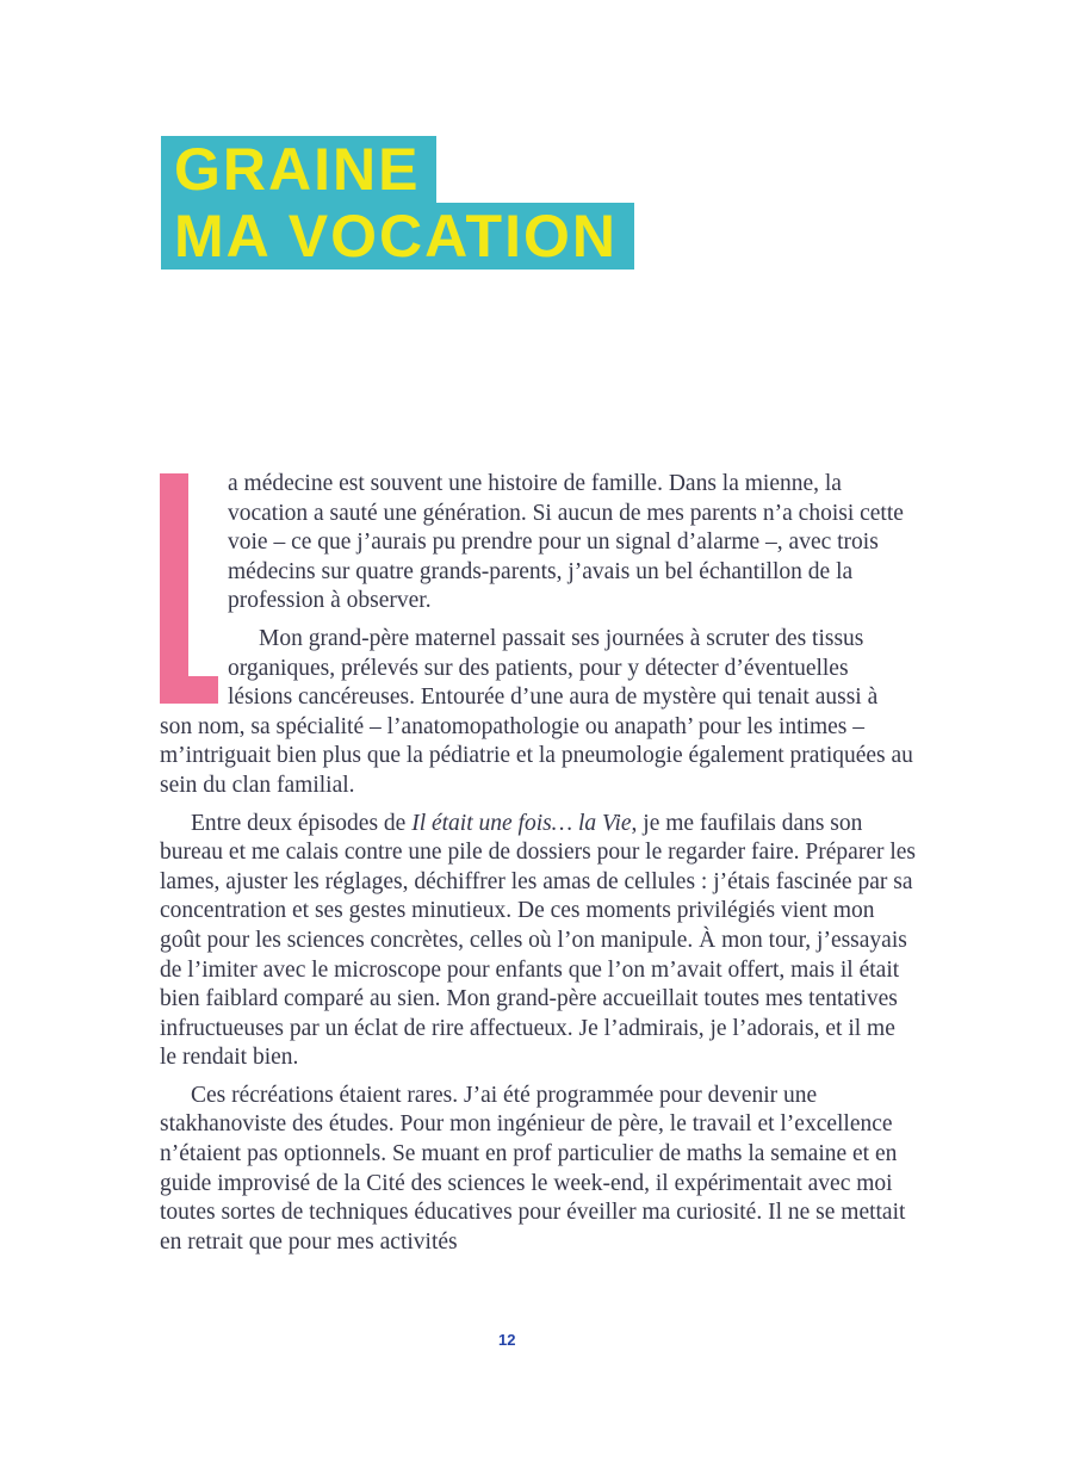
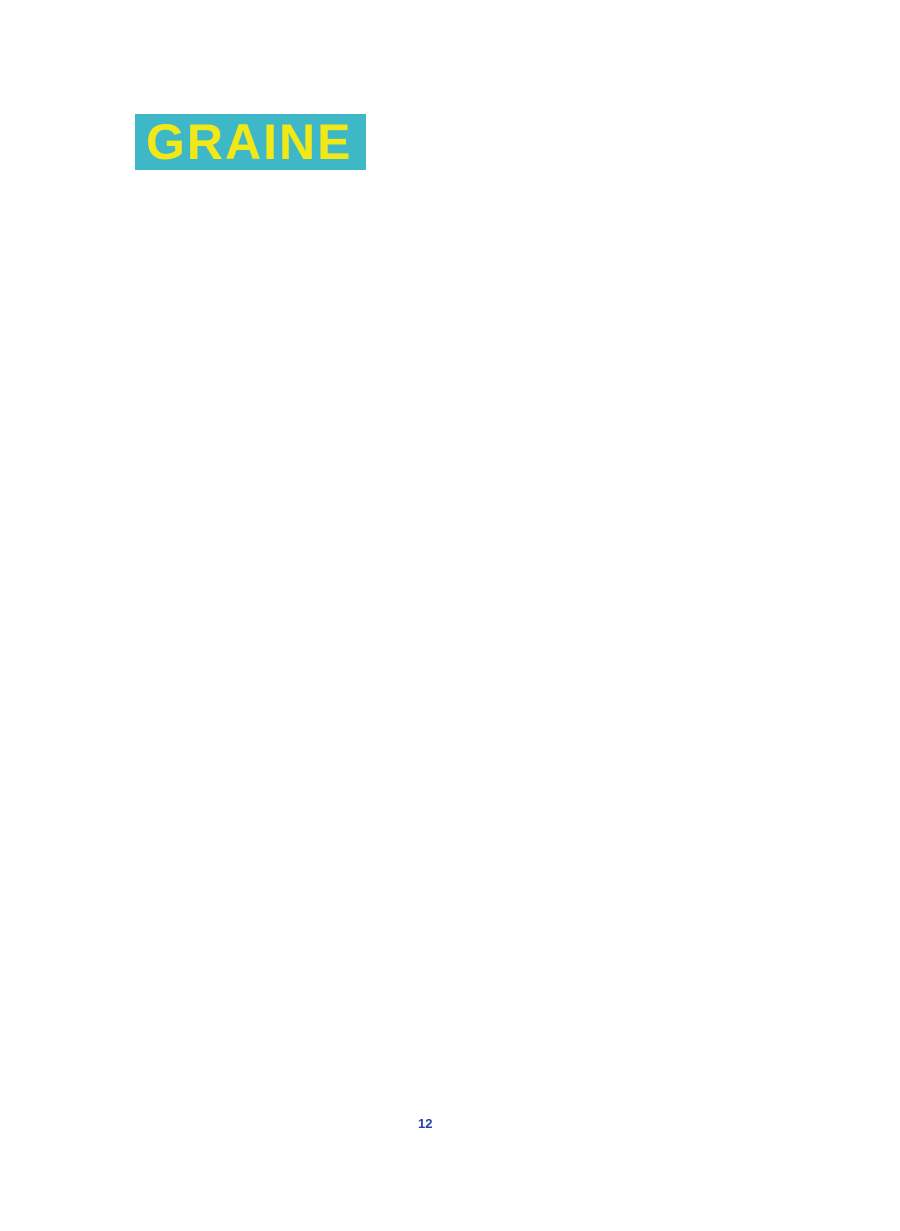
  GRAINE
- MA VOCATION
- a médecine est souvent une histoire de famille. Dans la mienne, la vocation a sauté une génération. Si aucun de mes parents n’a choisi cette voie – ce que j’aurais pu prendre pour un signal d’alarme –, avec trois médecins sur quatre grands-parents, j’avais un bel échantillon de la profession à observer.
- Mon grand-père maternel passait ses journées à scruter des tissus organiques, prélevés sur des patients, pour y détecter d’éventuelles lésions cancéreuses. Entourée d’une aura de mystère qui tenait aussi à son nom, sa spécialité – l’anatomopathologie ou anapath’ pour les intimes – m’intriguait bien plus que la pédiatrie et la pneumologie également pratiquées au sein du clan familial.
- Entre deux épisodes de Il était une fois… la Vie, je me faufilais dans son bureau et me calais contre une pile de dossiers pour le regarder faire. Préparer les lames, ajuster les réglages, déchiffrer les amas de cellules : j’étais fascinée par sa concentration et ses gestes minutieux. De ces moments privilégiés vient mon goût pour les sciences concrètes, celles où l’on manipule. À mon tour, j’essayais de l’imiter avec le microscope pour enfants que l’on m’avait offert, mais il était bien faiblard comparé au sien. Mon grand-père accueillait toutes mes tentatives infructueuses par un éclat de rire affectueux. Je l’admirais, je l’adorais, et il me le rendait bien.
- Ces récréations étaient rares. J’ai été programmée pour devenir une stakhanoviste des études. Pour mon ingénieur de père, le travail et l’excellence n’étaient pas optionnels. Se muant en prof particulier de maths la semaine et en guide improvisé de la Cité des sciences le week-end, il expérimentait avec moi toutes sortes de techniques éducatives pour éveiller ma curiosité. Il ne se mettait en retrait que pour mes activités
  12
